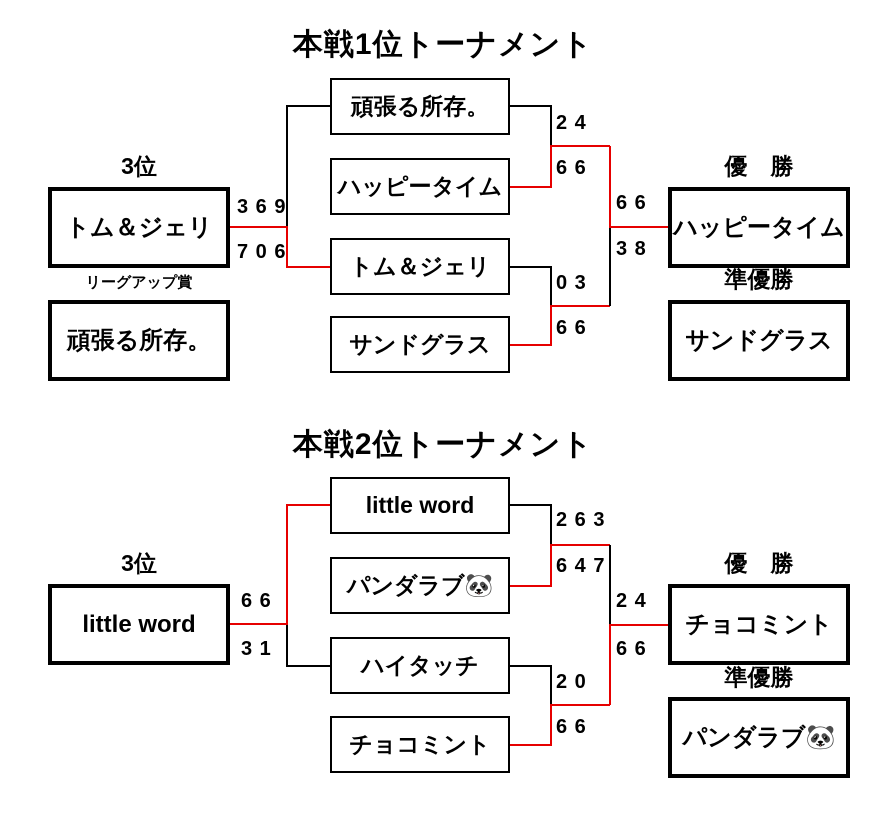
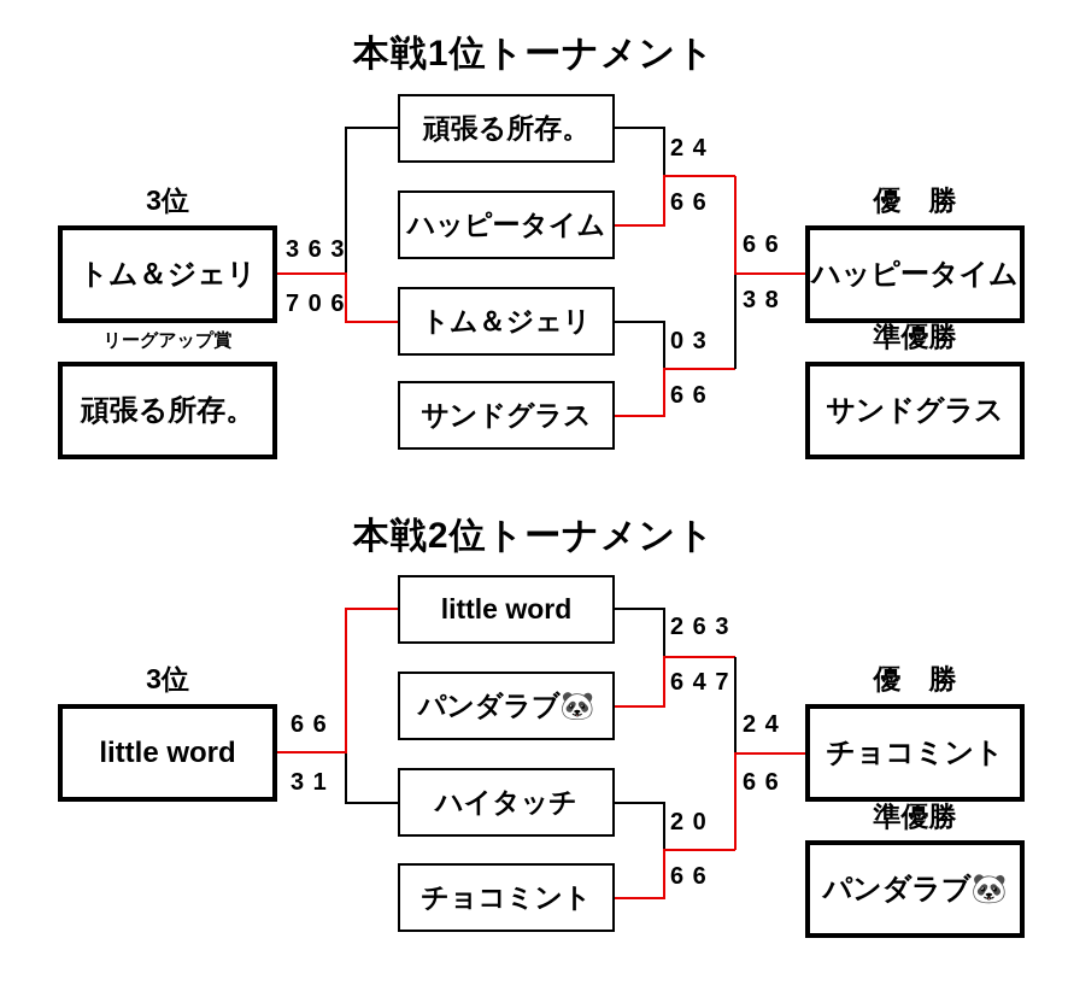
  本戦1位トーナメント
  頑張る所存。
  ハッピータイム
  トム＆ジェリ
  サンドグラス
  3位
  トム＆ジェリ
  リーグアップ賞
  頑張る所存。
- 3 6 9
+ 3 6 3
  7 0 6
  2 4
  6 6
  0 3
  6 6
  6 6
  3 8
  優 勝
  ハッピータイム
  準優勝
  サンドグラス
  本戦2位トーナメント
  little word
  パンダラブ🐼
  ハイタッチ
  チョコミント
  3位
  little word
  6 6
  3 1
  2 6 3
  6 4 7
  2 0
  6 6
  2 4
  6 6
  優 勝
  チョコミント
  準優勝
  パンダラブ🐼
